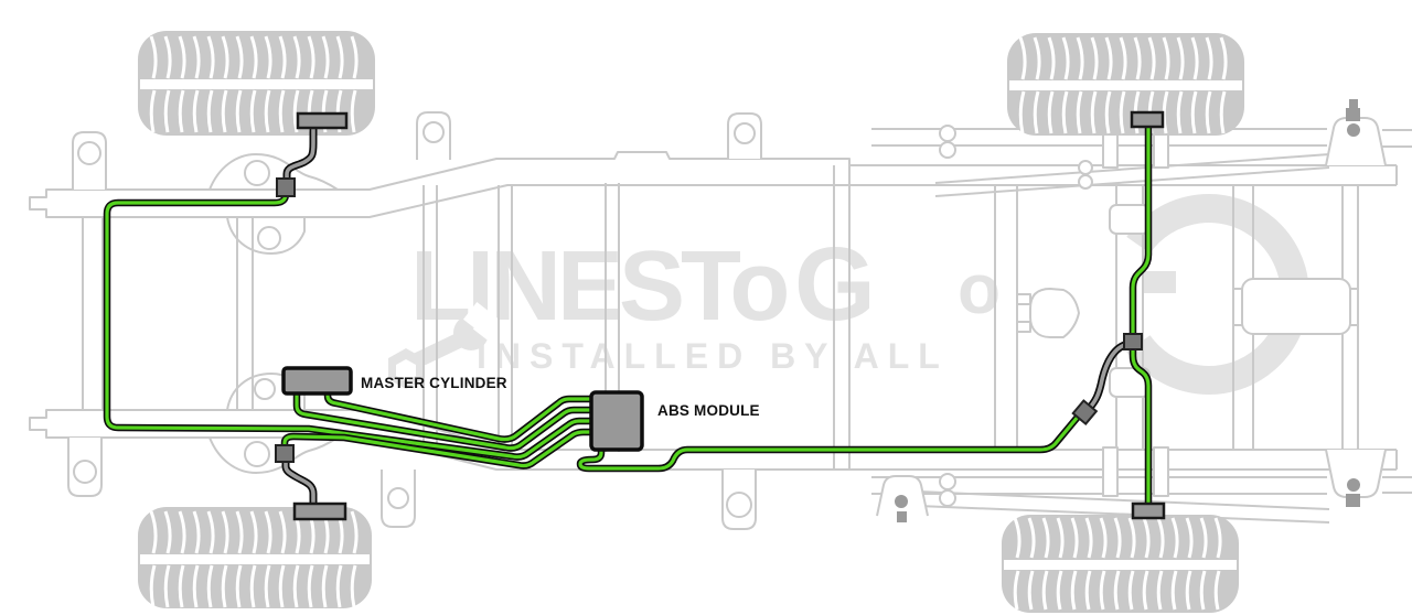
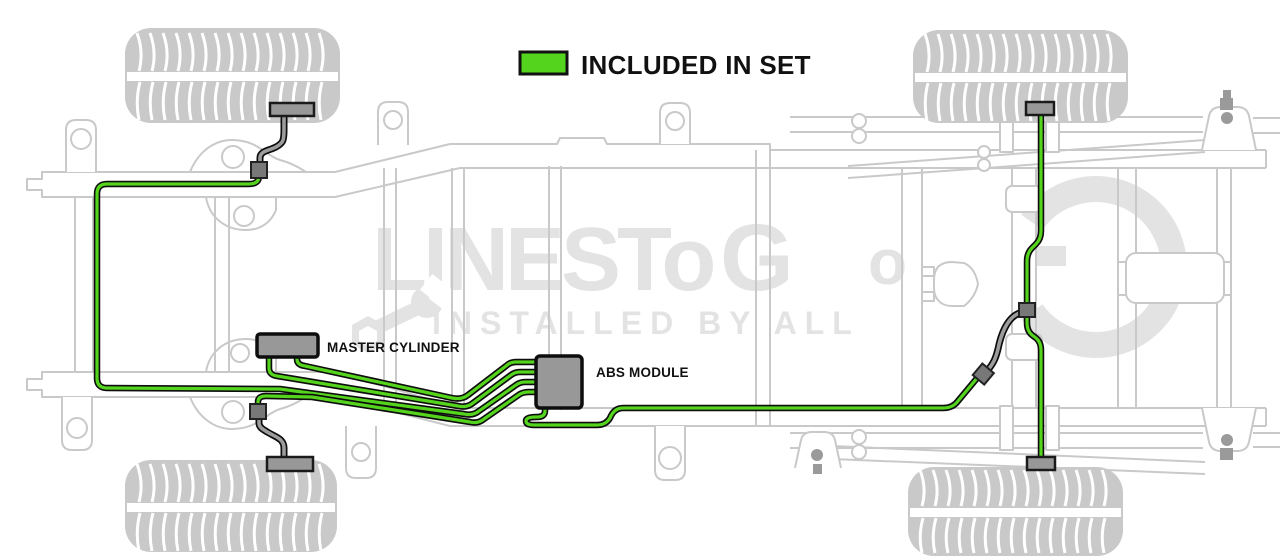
  LINESTo
  o
  ISTALLED BY ALL
  MASTER CYLINDER
  ABS MODULE
+ INCLUDED IN SET
